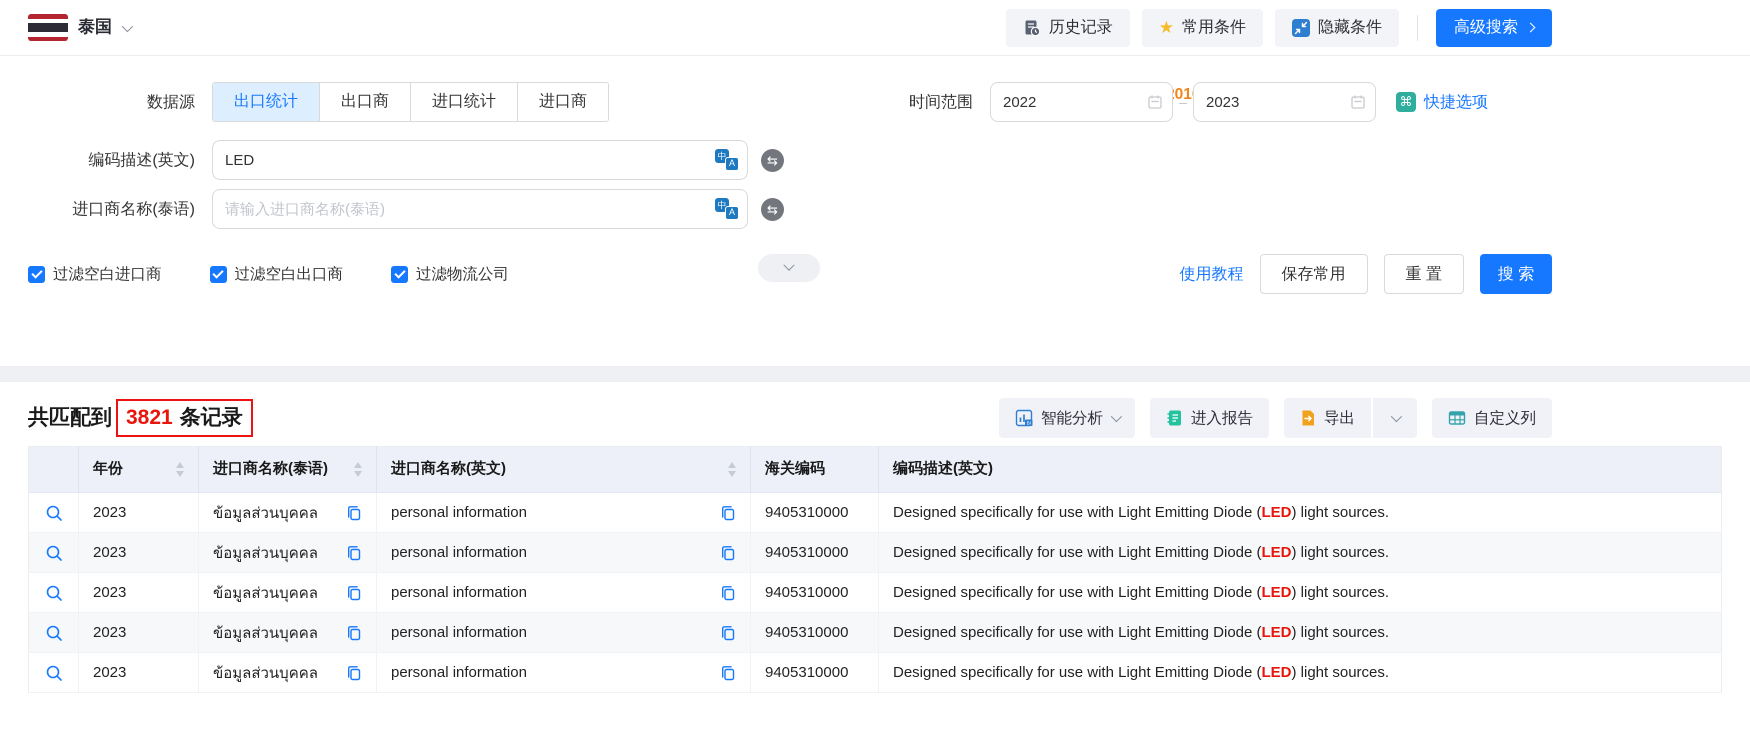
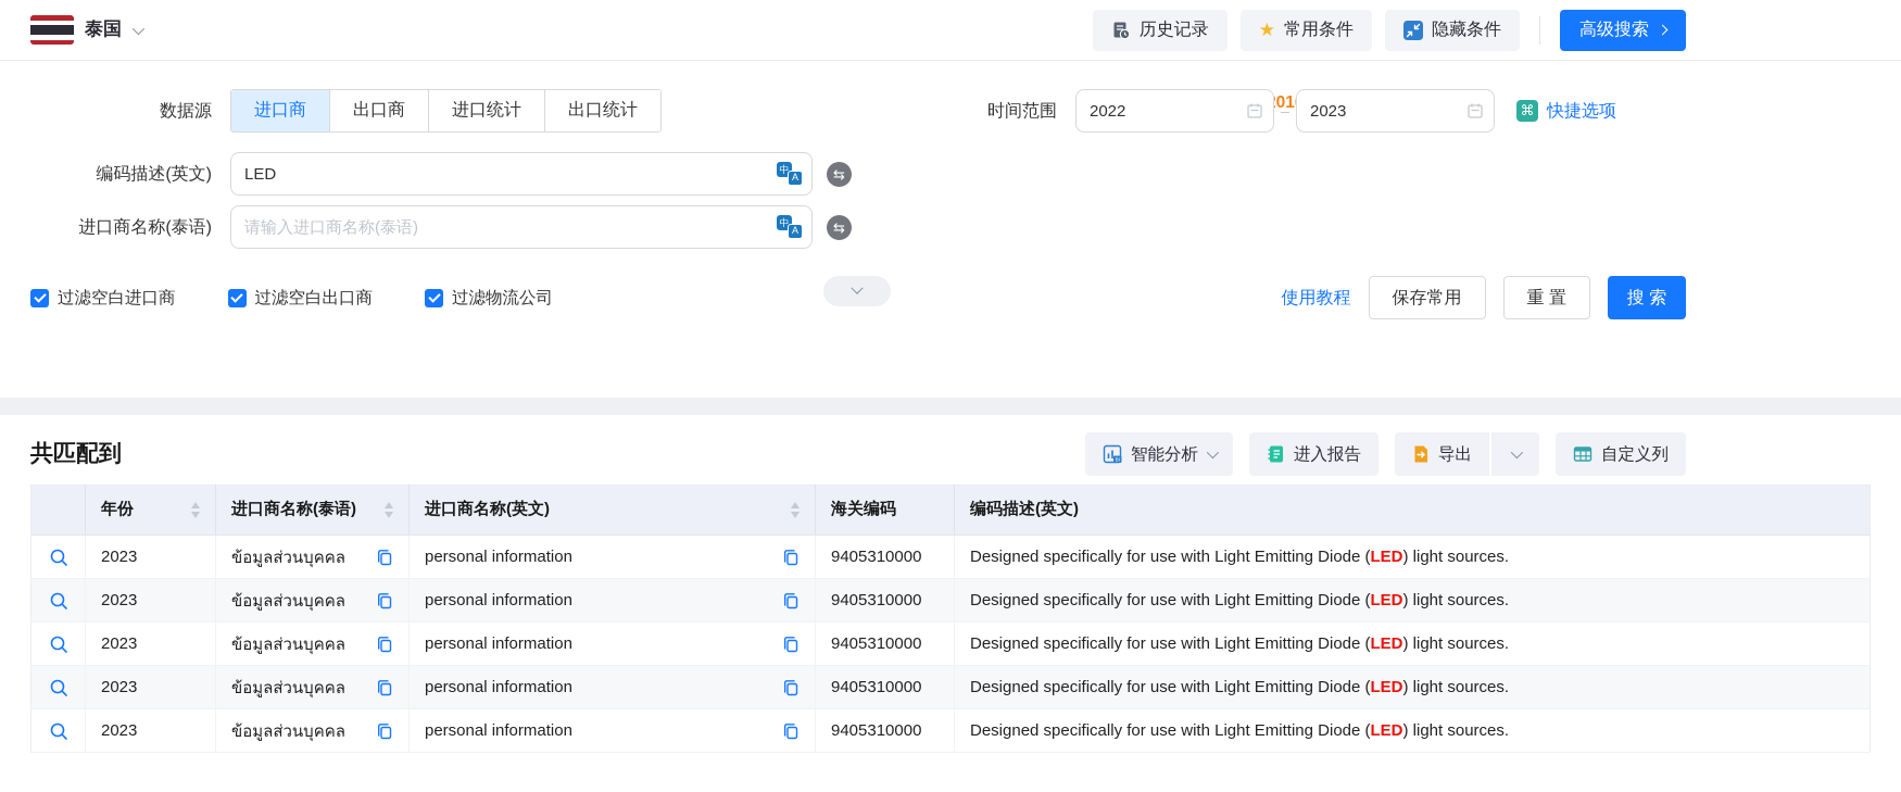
  泰国
  历史记录
  ★
  常用条件
  隐藏条件
  高级搜索
  数据源
- 出口统计
+ 进口商
  出口商
  进口统计
- 进口商
+ 出口统计
  时间范围
  2022
  –
  2023
  ⌘
  快捷选项
  编码描述(英文)
  LED
  中
  A
  ⇆
  进口商名称(泰语)
  请输入进口商名称(泰语)
  中
  A
  ⇆
  过滤空白进口商
  过滤空白出口商
  过滤物流公司
  使用教程
  保存常用
  重 置
  搜 索
  共匹配到
- 3821
- 条记录
  智能分析
  进入报告
  导出
  自定义列
  	年份	进口商名称(泰语)	进口商名称(英文)	海关编码	编码描述(英文)
  	2023	ข้อมูลส่วนบุคคล	personal information	9405310000	Designed specifically for use with Light Emitting Diode (LED) light sources.
  	2023	ข้อมูลส่วนบุคคล	personal information	9405310000	Designed specifically for use with Light Emitting Diode (LED) light sources.
  	2023	ข้อมูลส่วนบุคคล	personal information	9405310000	Designed specifically for use with Light Emitting Diode (LED) light sources.
  	2023	ข้อมูลส่วนบุคคล	personal information	9405310000	Designed specifically for use with Light Emitting Diode (LED) light sources.
  	2023	ข้อมูลส่วนบุคคล	personal information	9405310000	Designed specifically for use with Light Emitting Diode (LED) light sources.
